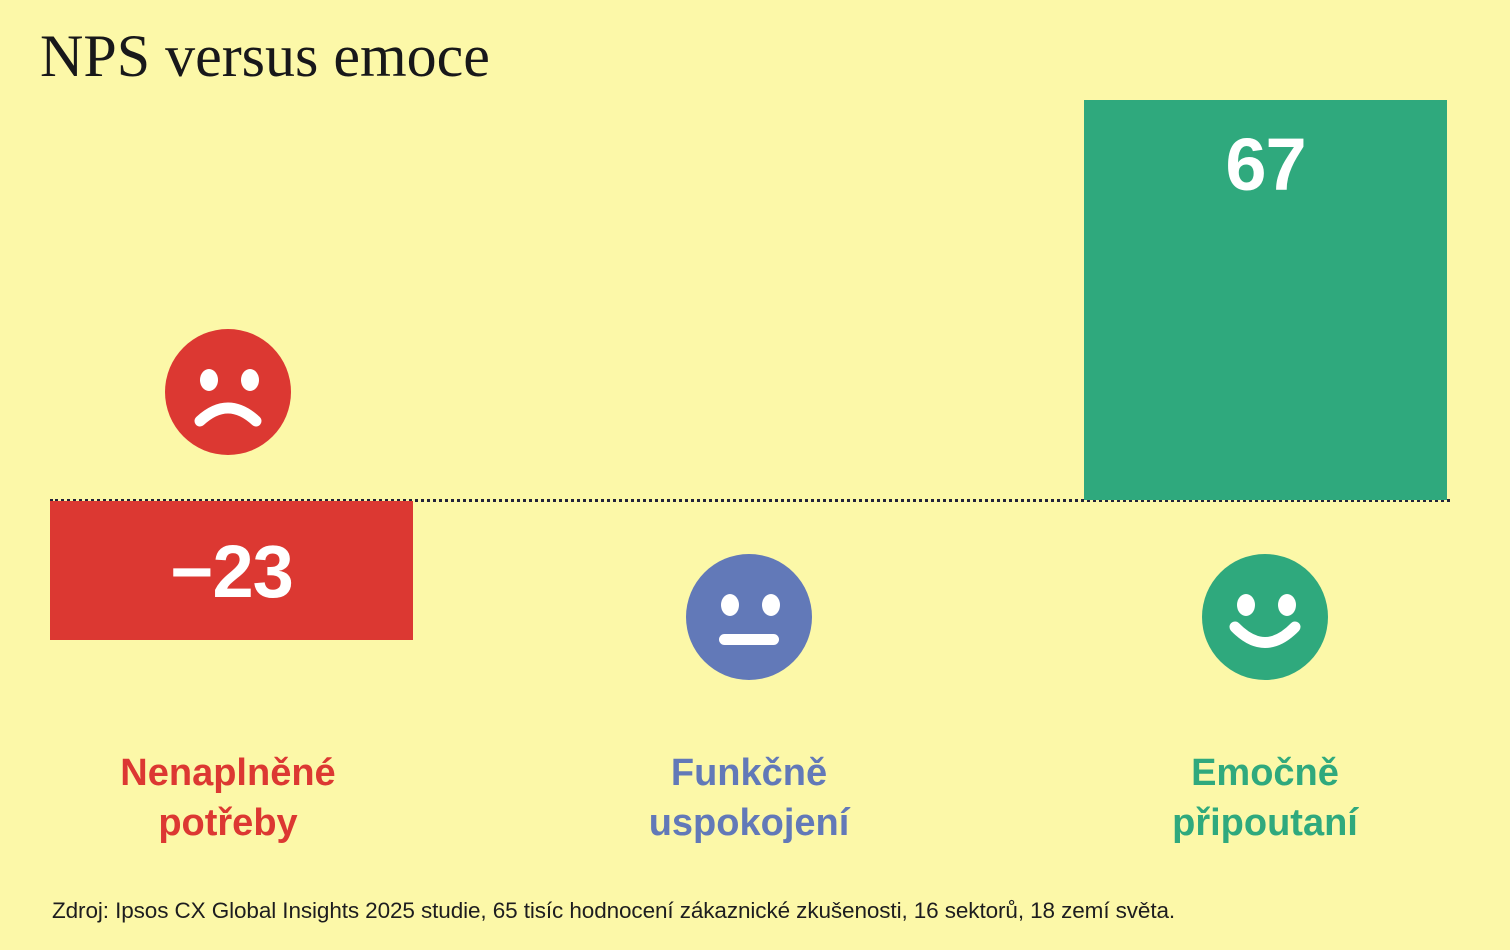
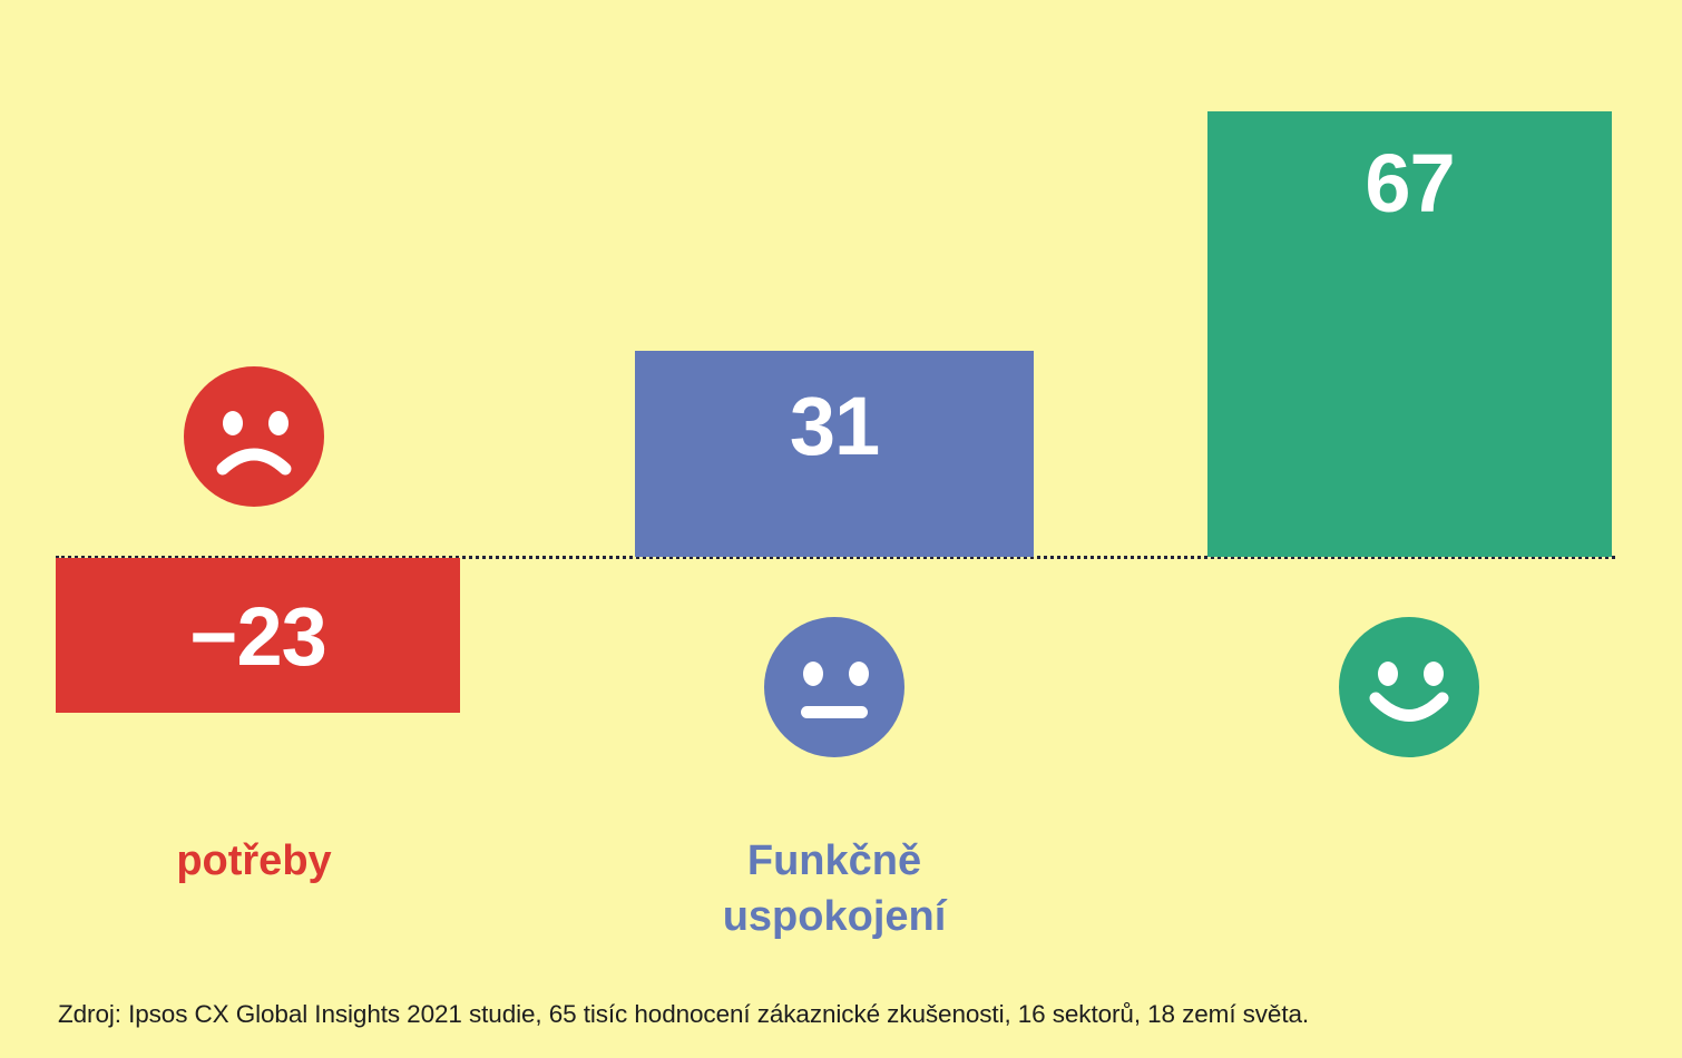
- NPS versus emoce
  −23
+ 31
  67
- Nenaplněné
  potřeby
  Funkčně
  uspokojení
- Emočně
- připoutaní
- Zdroj: Ipsos CX Global Insights 2025 studie, 65 tisíc hodnocení zákaznické zkušenosti, 16 sektorů, 18 zemí světa.
+ Zdroj: Ipsos CX Global Insights 2021 studie, 65 tisíc hodnocení zákaznické zkušenosti, 16 sektorů, 18 zemí světa.
